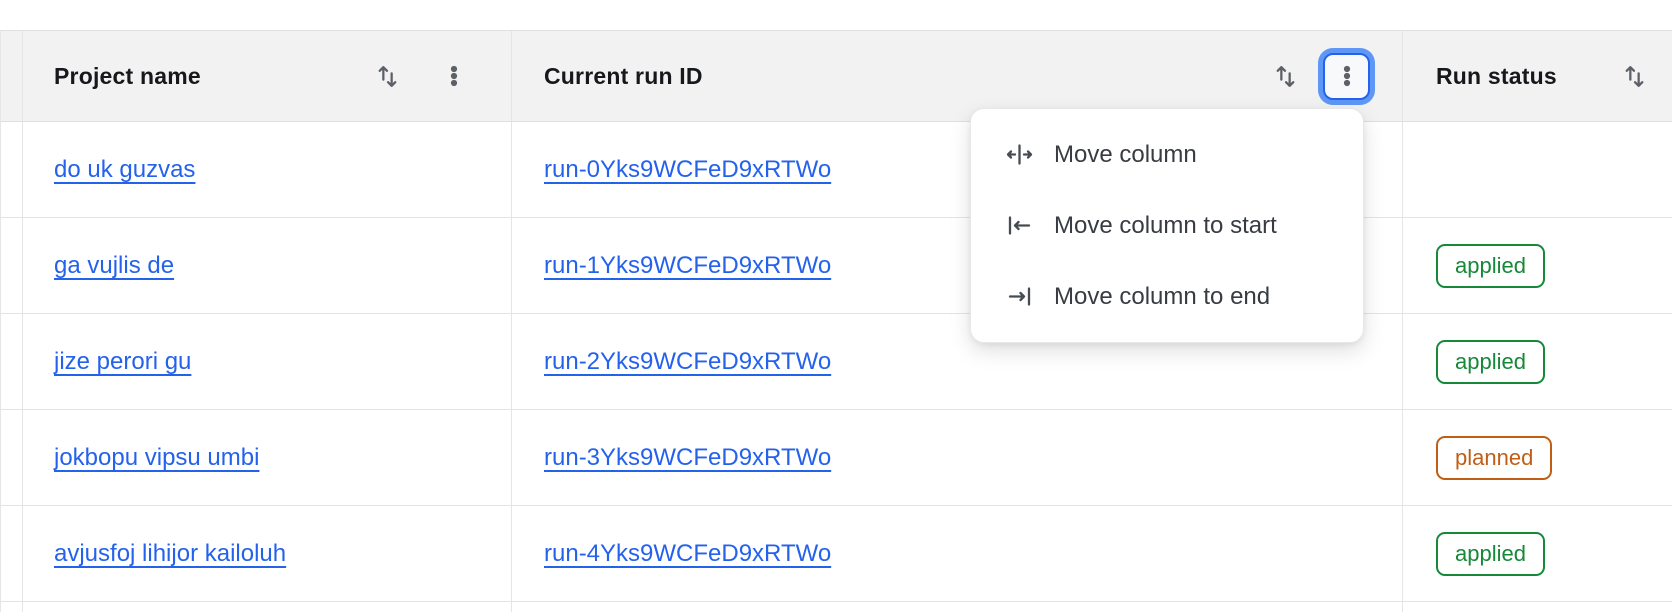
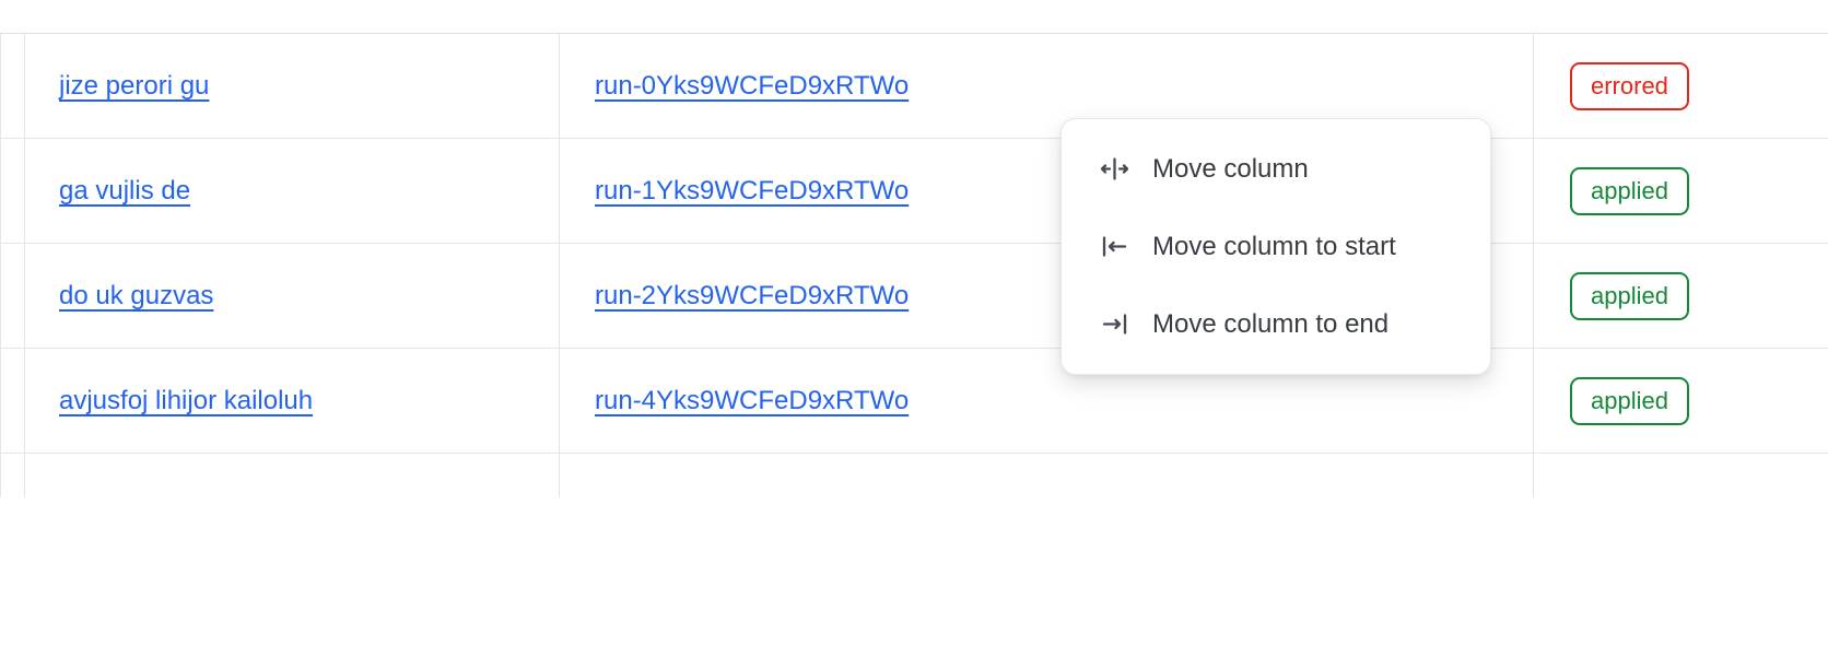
- Project name
- Current run ID
- Run status
- do uk guzvas
+ jize perori gu
  run-0Yks9WCFeD9xRTWo
+ errored
  ga vujlis de
  run-1Yks9WCFeD9xRTWo
  applied
- jize perori gu
+ do uk guzvas
  run-2Yks9WCFeD9xRTWo
  applied
- jokbopu vipsu umbi
- run-3Yks9WCFeD9xRTWo
- planned
  avjusfoj lihijor kailoluh
  run-4Yks9WCFeD9xRTWo
  applied
  Move column
  Move column to start
  Move column to end
